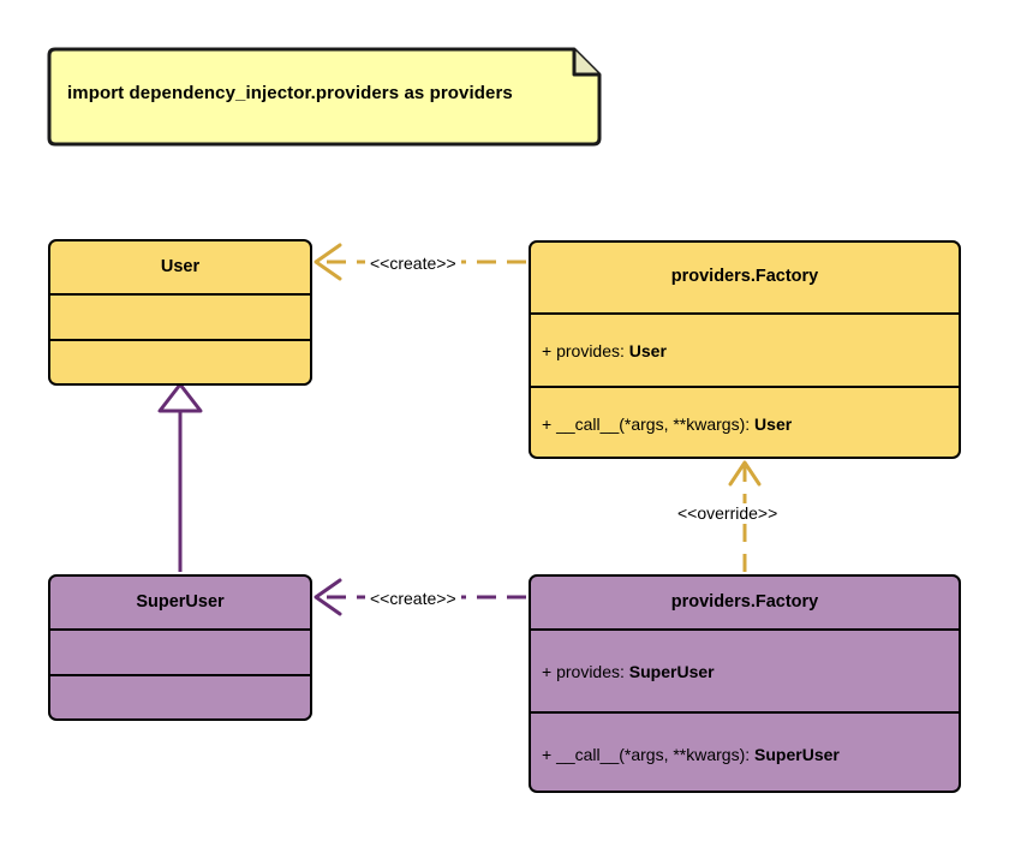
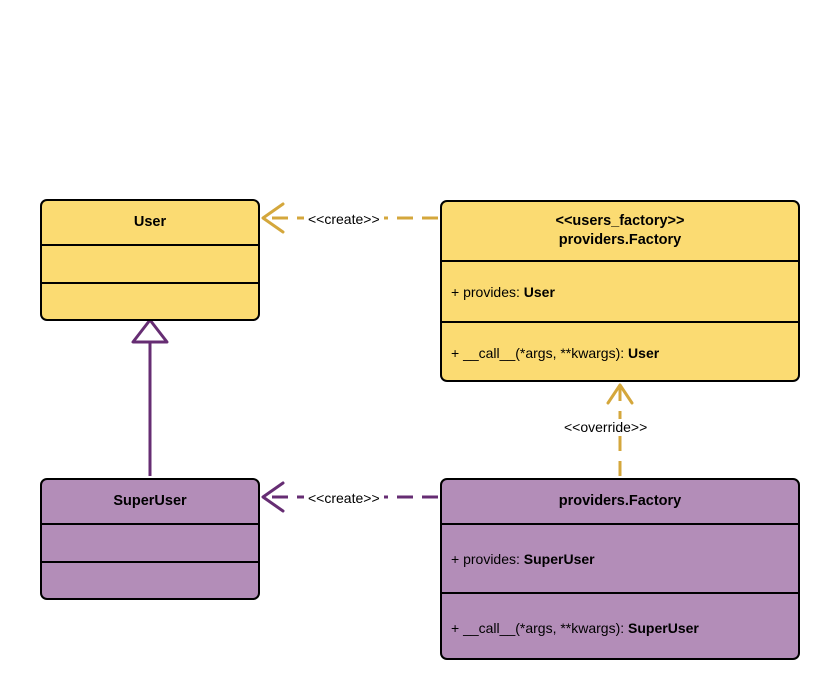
- import dependency_injector.providers as providers
  User
+ <<users_factory>>
  providers.Factory
  +
  provides:
  User
  +
  __call__(*args, **kwargs):
  User
  SuperUser
  providers.Factory
  +
  provides:
  SuperUser
  +
  __call__(*args, **kwargs):
  SuperUser
  <<create>>
  <<create>>
  <<override>>
